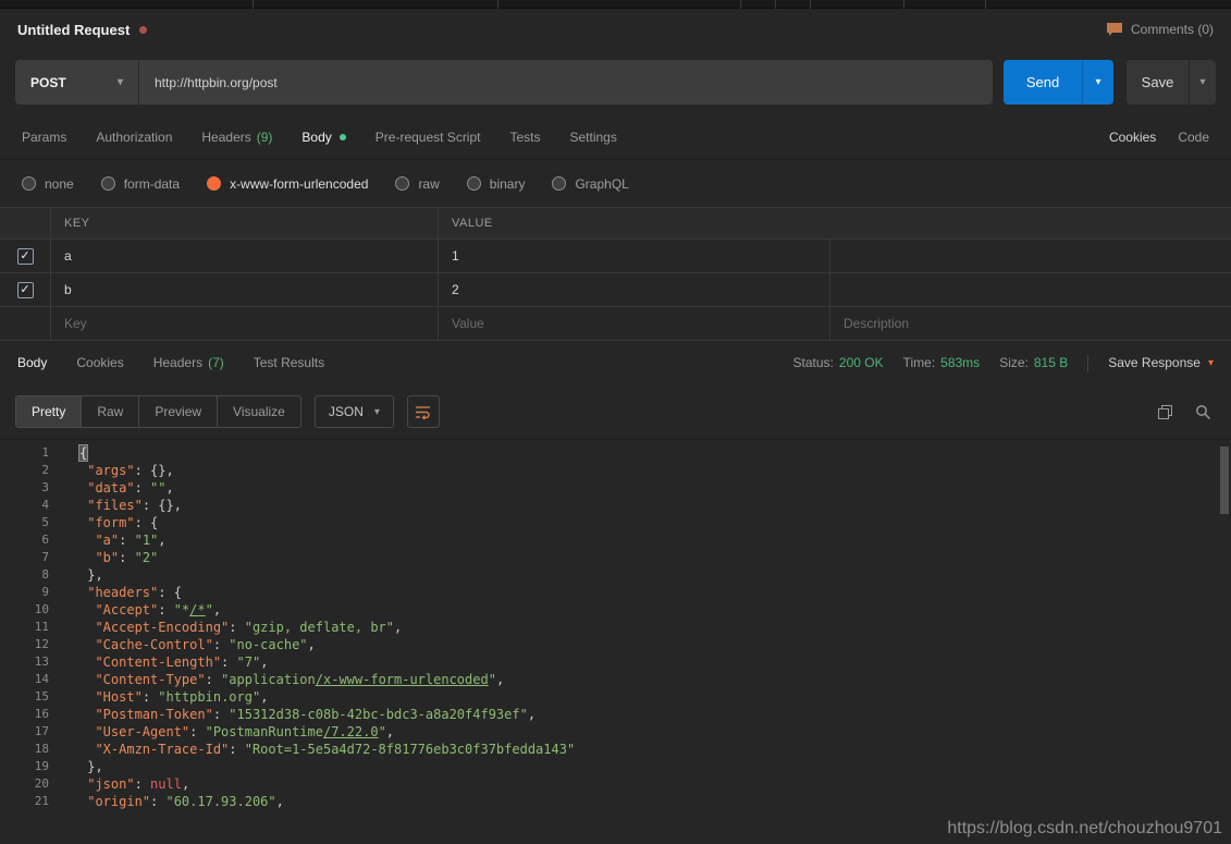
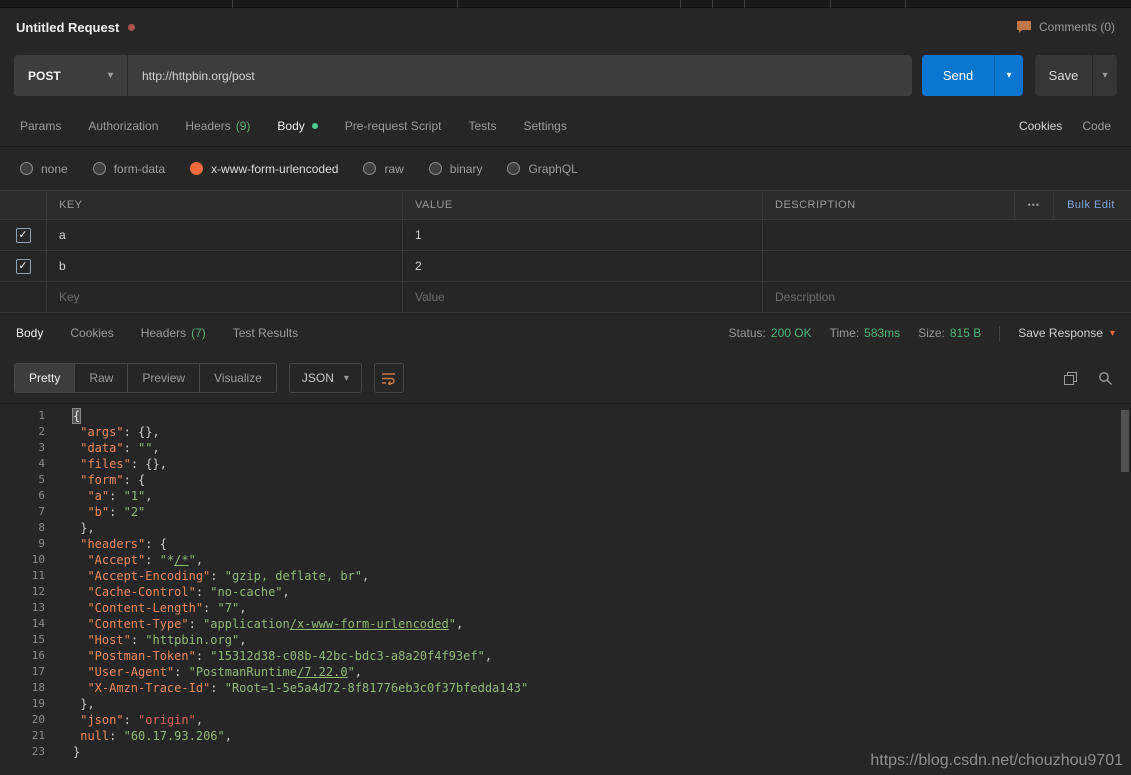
  Untitled Request
  Comments (0)
  POST
  ▾
  http://httpbin.org/post
  Send
  ▾
  Save
  ▾
  Params
  Authorization
  Headers
  (9)
  Body
  Pre-request Script
  Tests
  Settings
  Cookies
  Code
  none
  form-data
  x-www-form-urlencoded
  raw
  binary
  GraphQL
  KEY
  VALUE
+ DESCRIPTION
+ •••
+ Bulk Edit
  ✓
  a
  1
  ✓
  b
  2
  Key
  Value
  Description
  Body
  Cookies
  Headers
  (7)
  Test Results
  Status:
  200 OK
  Time:
  583ms
  Size:
  815 B
  Save Response
  ▾
  Pretty
  Raw
  Preview
  Visualize
  JSON
  ▾
  1
  {
  2
  "args": {},
  3
  "data": "",
  4
  "files": {},
  5
  "form": {
  6
  "a": "1",
  7
  "b": "2"
  8
  },
  9
  "headers": {
  10
  "Accept": "*/*",
  11
  "Accept-Encoding": "gzip, deflate, br",
  12
  "Cache-Control": "no-cache",
  13
  "Content-Length": "7",
  14
  "Content-Type": "application/x-www-form-urlencoded",
  15
  "Host": "httpbin.org",
  16
  "Postman-Token": "15312d38-c08b-42bc-bdc3-a8a20f4f93ef",
  17
  "User-Agent": "PostmanRuntime/7.22.0",
  18
  "X-Amzn-Trace-Id": "Root=1-5e5a4d72-8f81776eb3c0f37bfedda143"
  19
  },
  20
- "json": null,
+ "json": "origin",
  21
- "origin": "60.17.93.206",
+ null: "60.17.93.206",
+ 23
+ }
  https://blog.csdn.net/chouzhou9701
